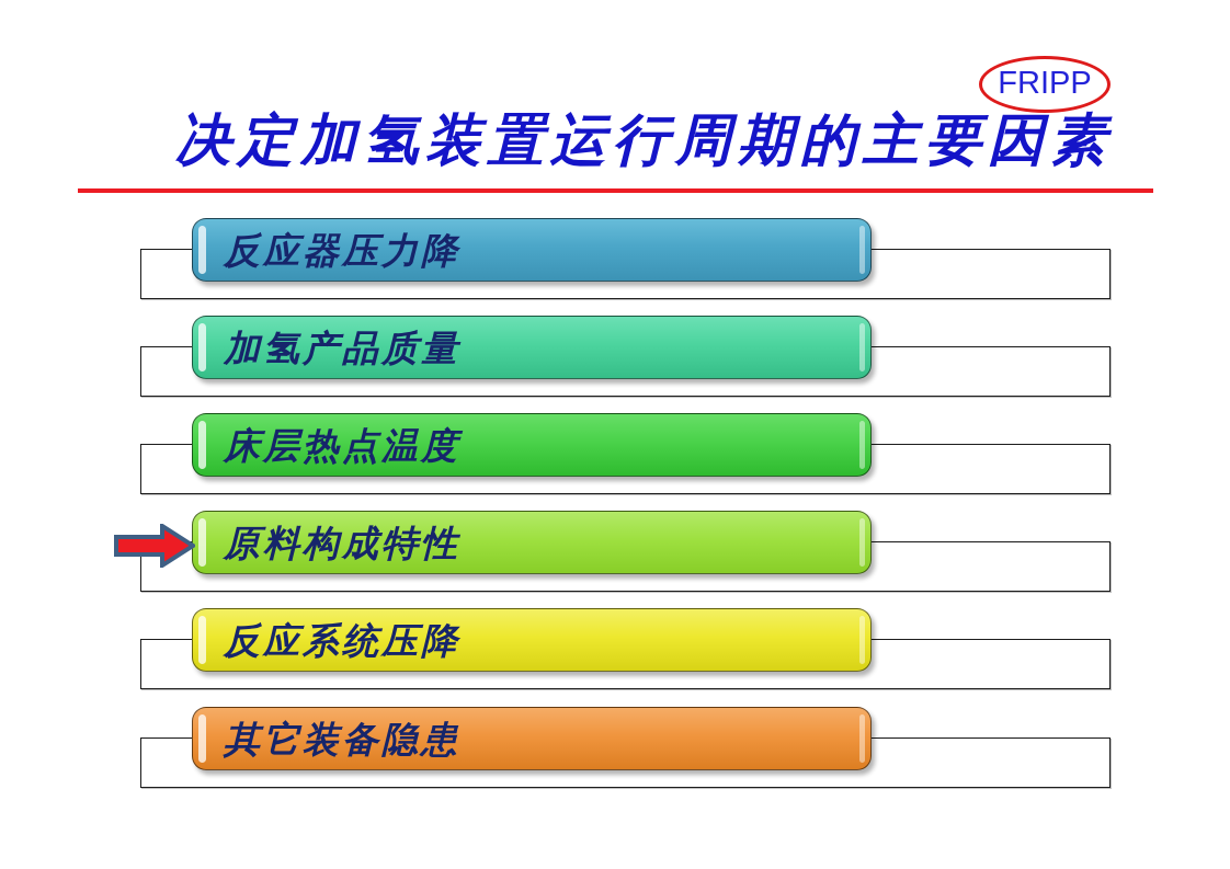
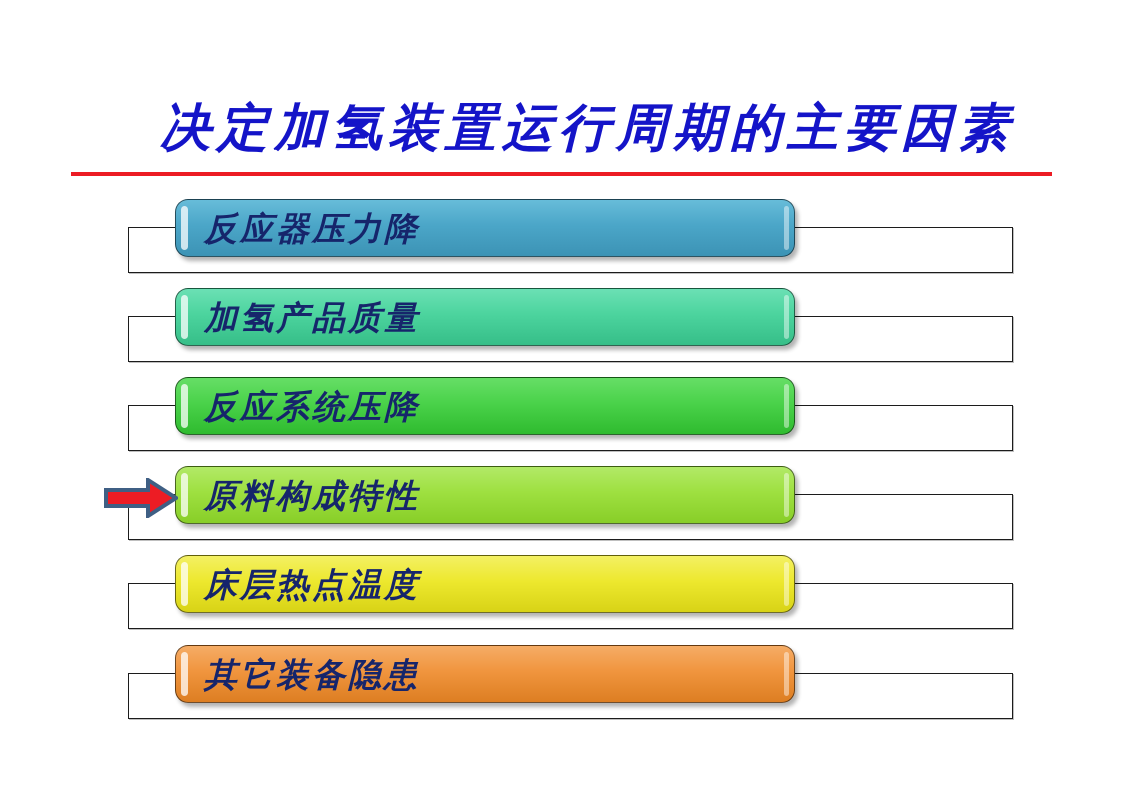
- FRIPP
  决定加氢装置运行周期的主要因素
  反应器压力降
  加氢产品质量
- 床层热点温度
+ 反应系统压降
  原料构成特性
- 反应系统压降
+ 床层热点温度
  其它装备隐患
